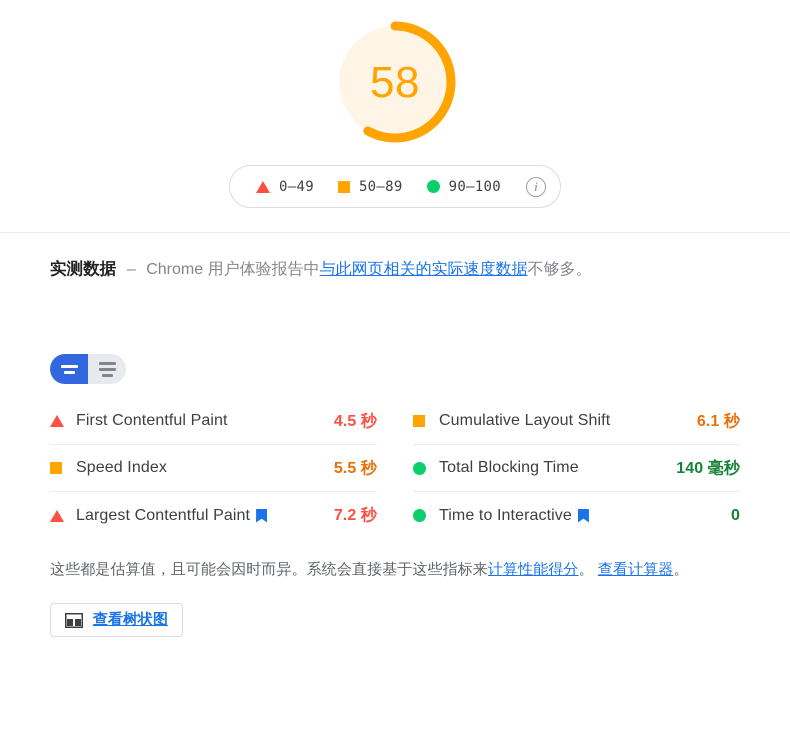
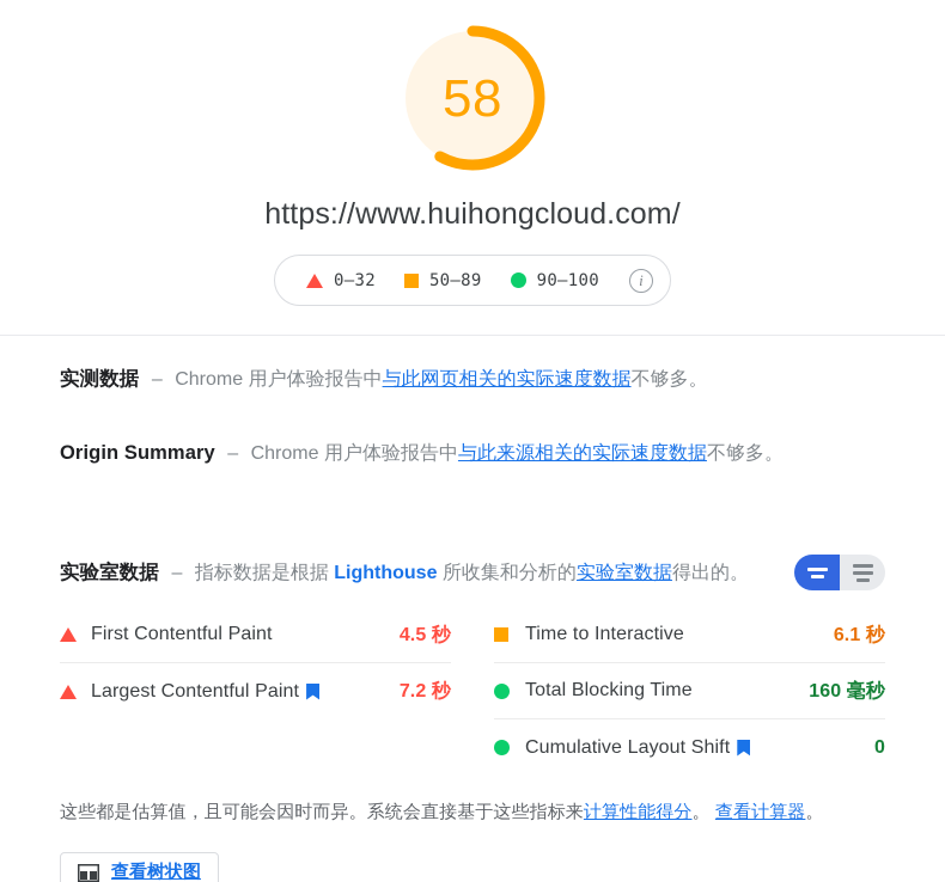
  58
+ https://www.huihongcloud.com/
- 0–49
+ 0–32
  50–89
  90–100
  i
  实测数据 – Chrome 用户体验报告中与此网页相关的实际速度数据不够多。
+ Origin Summary – Chrome 用户体验报告中与此来源相关的实际速度数据不够多。
+ 实验室数据 – 指标数据是根据 Lighthouse 所收集和分析的实验室数据得出的。
  First Contentful Paint
  4.5 秒
- Speed Index
- 5.5 秒
  Largest Contentful Paint
  7.2 秒
- Cumulative Layout Shift
+ Time to Interactive
  6.1 秒
  Total Blocking Time
- 140 毫秒
+ 160 毫秒
- Time to Interactive
+ Cumulative Layout Shift
  0
  这些都是估算值，且可能会因时而异。系统会直接基于这些指标来计算性能得分。 查看计算器。
  查看树状图
